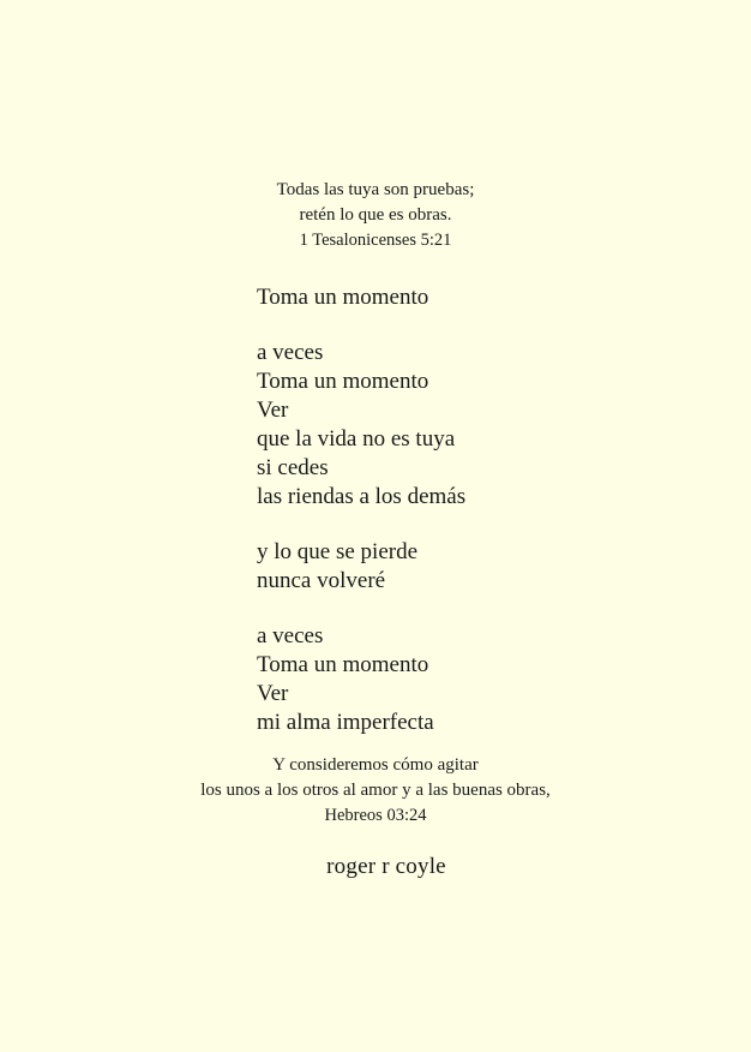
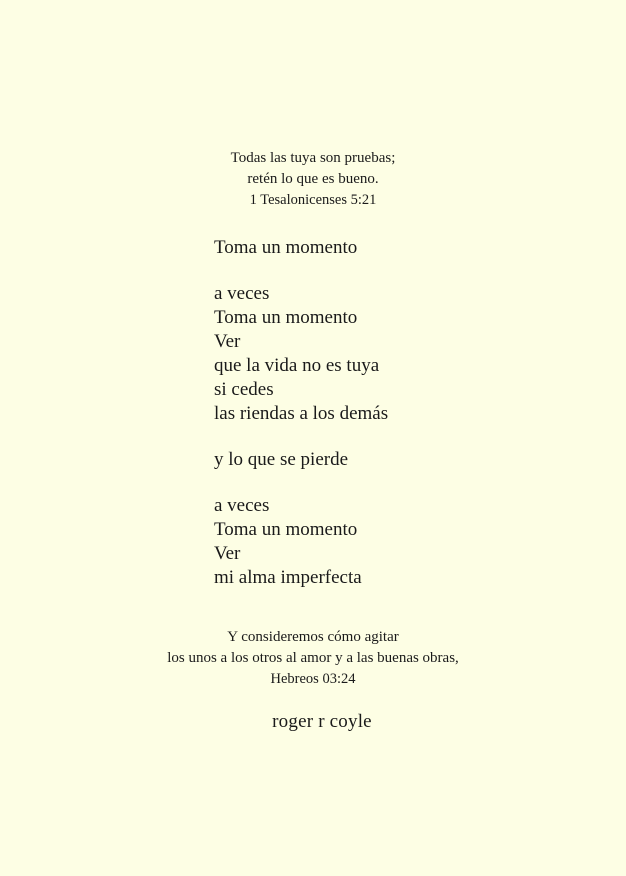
  Todas las tuya son pruebas;
- retén lo que es obras.
+ retén lo que es bueno.
  1 Tesalonicenses 5:21
  Toma un momento
  a veces
  Toma un momento
  Ver
  que la vida no es tuya
  si cedes
  las riendas a los demás
  y lo que se pierde
- nunca volveré
  a veces
  Toma un momento
  Ver
  mi alma imperfecta
  Y consideremos cómo agitar
  los unos a los otros al amor y a las buenas obras,
  Hebreos 03:24
  roger r coyle
